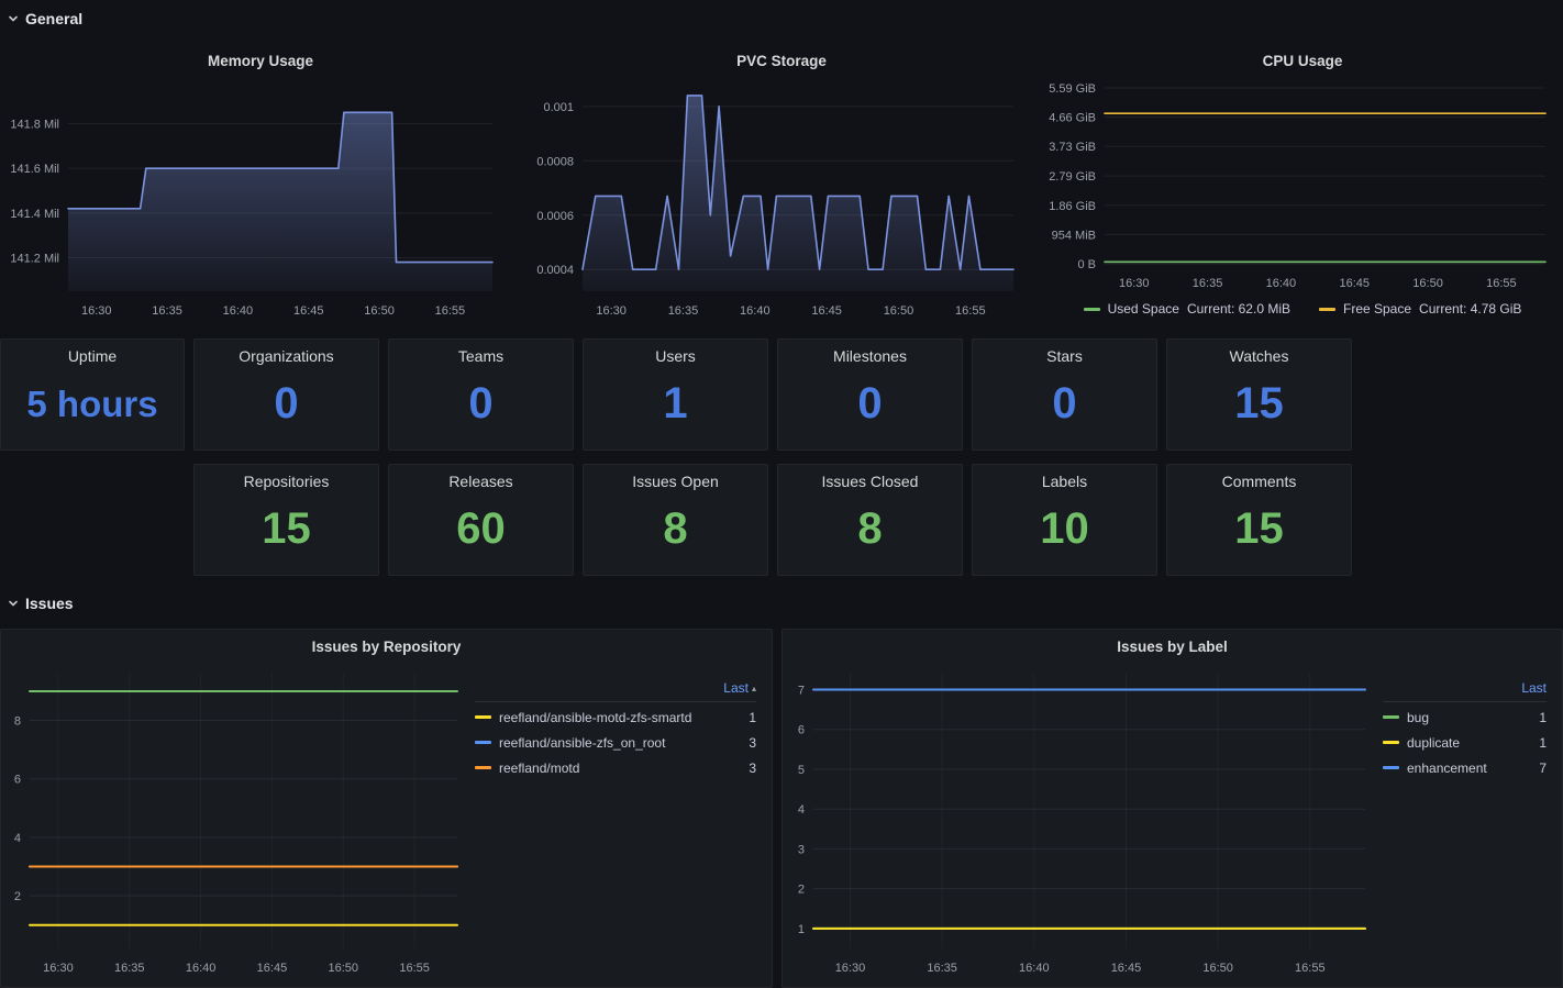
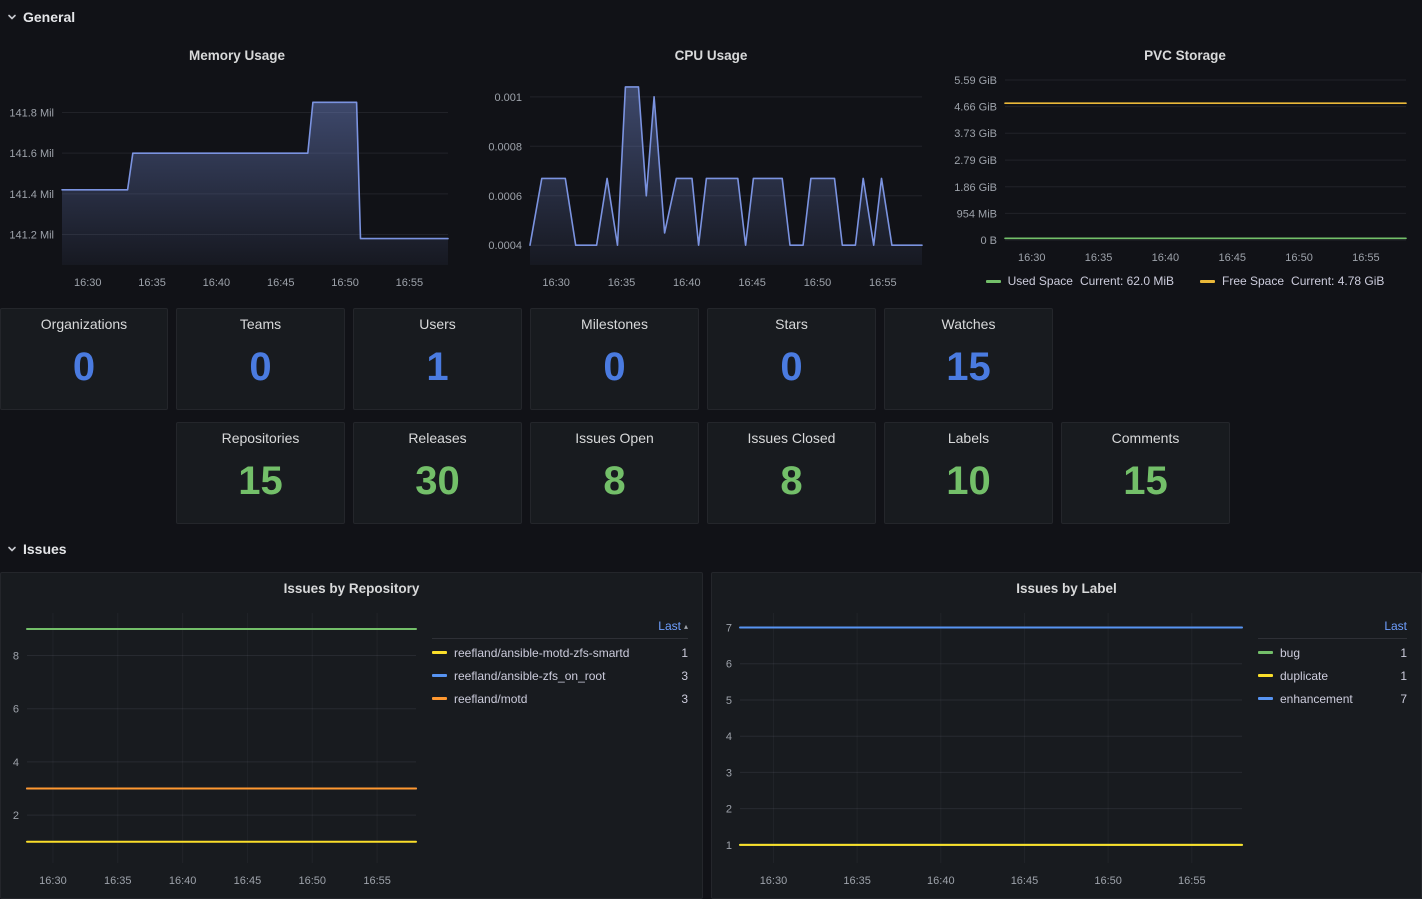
  General
  Memory Usage
  141.2 Mil
  141.4 Mil
  141.6 Mil
  141.8 Mil
  16:30
  16:35
  16:40
  16:45
  16:50
  16:55
- PVC Storage
+ CPU Usage
  0.0004
  0.0006
  0.0008
  0.001
  16:30
  16:35
  16:40
  16:45
  16:50
  16:55
- CPU Usage
+ PVC Storage
  0 B
  954 MiB
  1.86 GiB
  2.79 GiB
  3.73 GiB
  4.66 GiB
  5.59 GiB
  16:30
  16:35
  16:40
  16:45
  16:50
  16:55
  Used Space
  Current: 62.0 MiB
  Free Space
  Current: 4.78 GiB
- Uptime
- 5 hours
  Organizations
  0
  Teams
  0
  Users
  1
  Milestones
  0
  Stars
  0
  Watches
  15
  Repositories
  15
  Releases
- 60
+ 30
  Issues Open
  8
  Issues Closed
  8
  Labels
  10
  Comments
  15
  Issues
  Issues by Repository
  2
  4
  6
  8
  16:30
  16:35
  16:40
  16:45
  16:50
  16:55
  Last
  ▴
  reefland/ansible-motd-zfs-smartd
  1
  reefland/ansible-zfs_on_root
  3
  reefland/motd
  3
  Issues by Label
  1
  2
  3
  4
  5
  6
  7
  16:30
  16:35
  16:40
  16:45
  16:50
  16:55
  Last
  bug
  1
  duplicate
  1
  enhancement
  7
